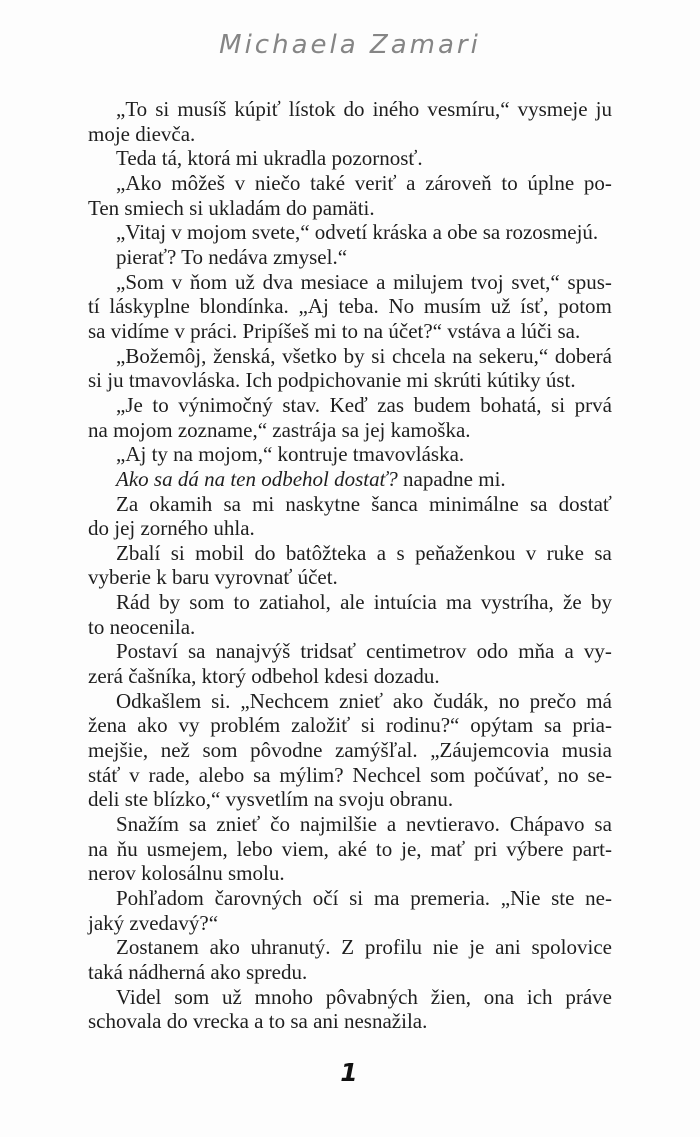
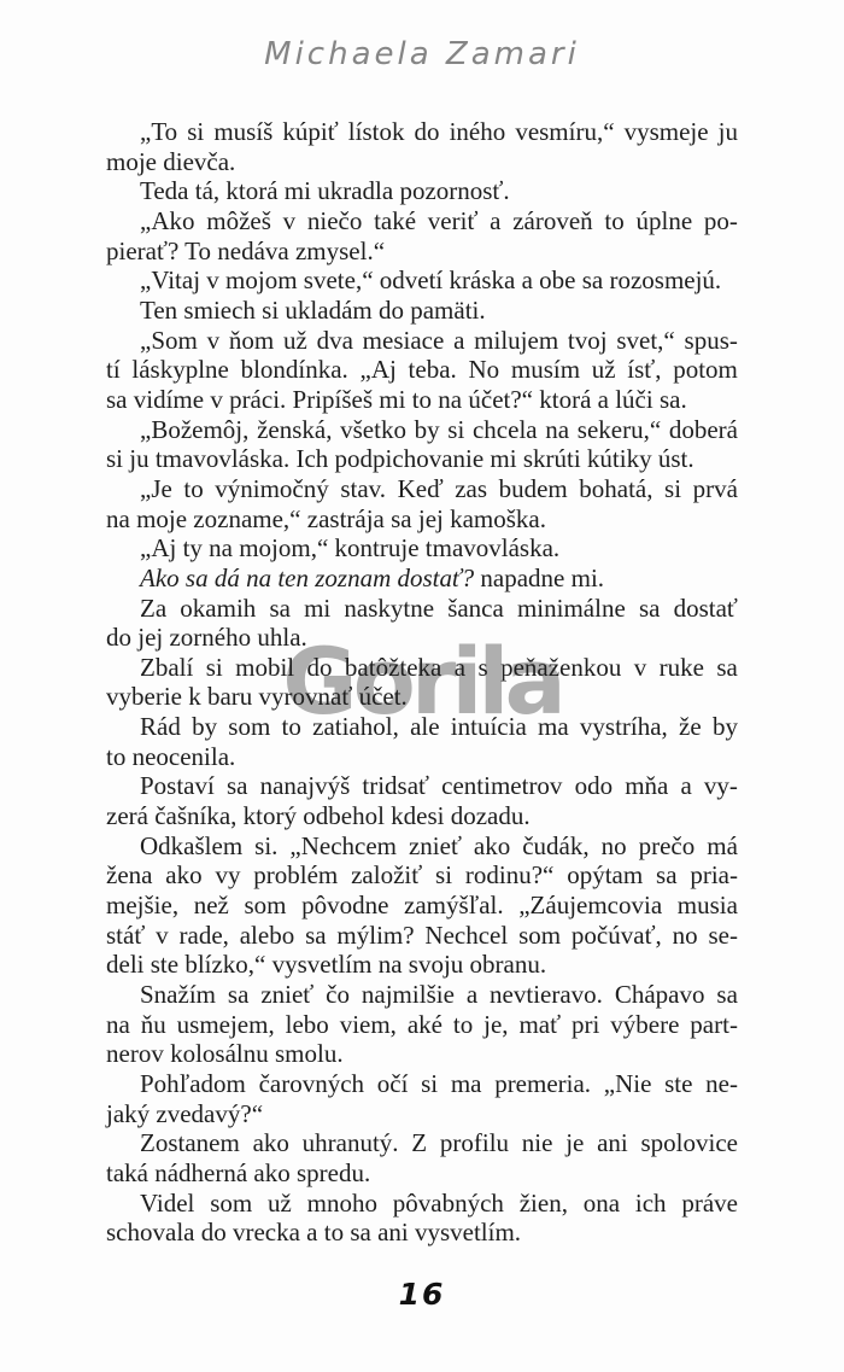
  Michaela Zamari
+ Gorila
  „To
  si
  musíš
  kúpiť
  lístok
  do
  iného
  vesmíru,“
  vysmeje
  ju
  moje dievča.
  Teda tá, ktorá mi ukradla pozornosť.
  „Ako
  môžeš
  v
  niečo
  také
  veriť
  a
  zároveň
  to
  úplne
  po-
- Ten smiech si ukladám do pamäti.
+ pierať? To nedáva zmysel.“
  „Vitaj v mojom svete,“ odvetí kráska a obe sa rozosmejú.
- pierať? To nedáva zmysel.“
+ Ten smiech si ukladám do pamäti.
  „Som
  v
  ňom
  už
  dva
  mesiace
  a
  milujem
  tvoj
  svet,“
  spus-
  tí
  láskyplne
  blondínka.
  „Aj
  teba.
  No
  musím
  už
  ísť,
  potom
- sa vidíme v práci. Pripíšeš mi to na účet?“ vstáva a lúči sa.
+ sa vidíme v práci. Pripíšeš mi to na účet?“ ktorá a lúči sa.
  „Božemôj,
  ženská,
  všetko
  by
  si
  chcela
  na
  sekeru,“
  doberá
  si ju tmavovláska. Ich podpichovanie mi skrúti kútiky úst.
  „Je
  to
  výnimočný
  stav.
  Keď
  zas
  budem
  bohatá,
  si
  prvá
- na mojom zozname,“ zastrája sa jej kamoška.
+ na moje zozname,“ zastrája sa jej kamoška.
  „Aj ty na mojom,“ kontruje tmavovláska.
- Ako sa dá na ten odbehol dostať? napadne mi.
+ Ako sa dá na ten zoznam dostať? napadne mi.
  Za
  okamih
  sa
  mi
  naskytne
  šanca
  minimálne
  sa
  dostať
  do jej zorného uhla.
  Zbalí
  si
  mobil
  do
  batôžteka
  a
  s
  peňaženkou
  v
  ruke
  sa
  vyberie k baru vyrovnať účet.
  Rád
  by
  som
  to
  zatiahol,
  ale
  intuícia
  ma
  vystríha,
  že
  by
  to neocenila.
  Postaví
  sa
  nanajvýš
  tridsať
  centimetrov
  odo
  mňa
  a
  vy-
  zerá čašníka, ktorý odbehol kdesi dozadu.
  Odkašlem
  si.
  „Nechcem
  znieť
  ako
  čudák,
  no
  prečo
  má
  žena
  ako
  vy
  problém
  založiť
  si
  rodinu?“
  opýtam
  sa
  pria-
  mejšie,
  než
  som
  pôvodne
  zamýšľal.
  „Záujemcovia
  musia
  stáť
  v
  rade,
  alebo
  sa
  mýlim?
  Nechcel
  som
  počúvať,
  no
  se-
  deli ste blízko,“ vysvetlím na svoju obranu.
  Snažím
  sa
  znieť
  čo
  najmilšie
  a
  nevtieravo.
  Chápavo
  sa
  na
  ňu
  usmejem,
  lebo
  viem,
  aké
  to
  je,
  mať
  pri
  výbere
  part-
  nerov kolosálnu smolu.
  Pohľadom
  čarovných
  očí
  si
  ma
  premeria.
  „Nie
  ste
  ne-
  jaký zvedavý?“
  Zostanem
  ako
  uhranutý.
  Z
  profilu
  nie
  je
  ani
  spolovice
  taká nádherná ako spredu.
  Videl
  som
  už
  mnoho
  pôvabných
  žien,
  ona
  ich
  práve
- schovala do vrecka a to sa ani nesnažila.
+ schovala do vrecka a to sa ani vysvetlím.
- 1
+ 16
